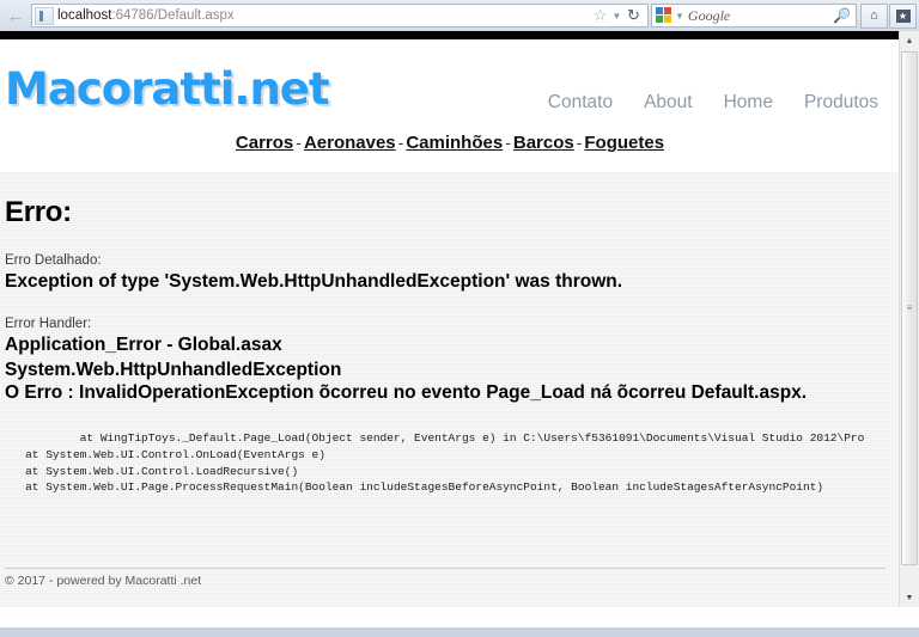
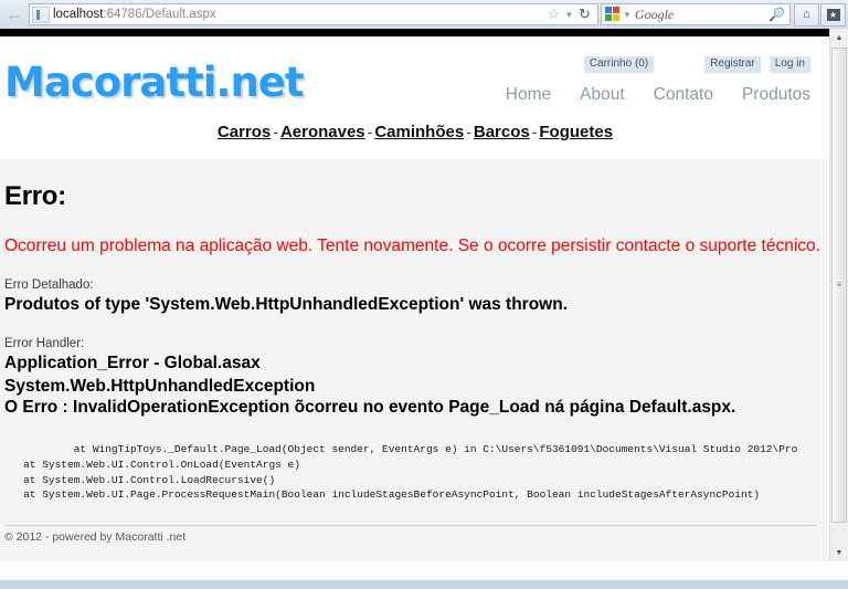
  ←
  localhost:64786/Default.aspx
  ☆
  ▼
  ↻
  ▼
  Google
  ⌂
  ★
  Macoratti.net
+ Carrinho (0)
+ Registrar
+ Log in
- Contato
+ Home
  About
- Home
+ Contato
  Produtos
  Carros - Aeronaves - Caminhões - Barcos - Foguetes
  Erro:
+ Ocorreu um problema na aplicação web. Tente novamente. Se o ocorre persistir contacte o suporte técnico.
  Erro Detalhado:
- Exception of type 'System.Web.HttpUnhandledException' was thrown.
+ Produtos of type 'System.Web.HttpUnhandledException' was thrown.
  Error Handler:
  Application_Error - Global.asax
  System.Web.HttpUnhandledException
- O Erro : InvalidOperationException õcorreu no evento Page_Load ná õcorreu Default.aspx.
+ O Erro : InvalidOperationException õcorreu no evento Page_Load ná página Default.aspx.
  at WingTipToys._Default.Page_Load(Object sender, EventArgs e) in C:\Users\f5361091\Documents\Visual Studio 2012\Pro
  at System.Web.UI.Control.OnLoad(EventArgs e)
  at System.Web.UI.Control.LoadRecursive()
  at System.Web.UI.Page.ProcessRequestMain(Boolean includeStagesBeforeAsyncPoint, Boolean includeStagesAfterAsyncPoint)
- © 2017 - powered by Macoratti .net
+ © 2012 - powered by Macoratti .net
  ≡
